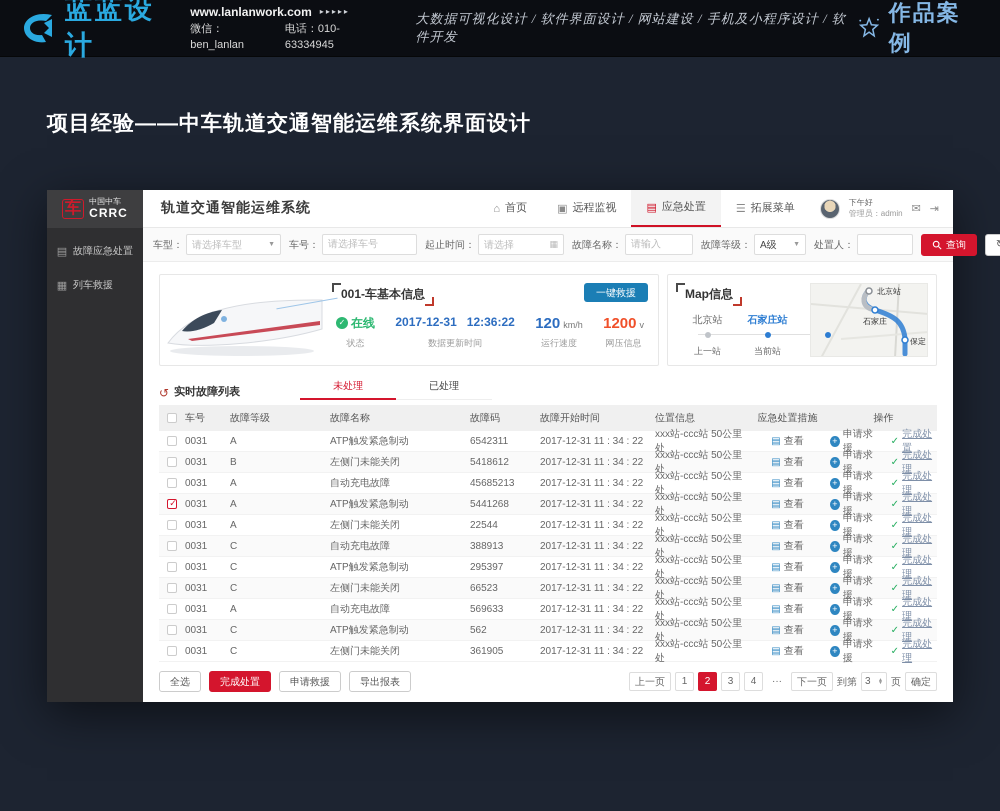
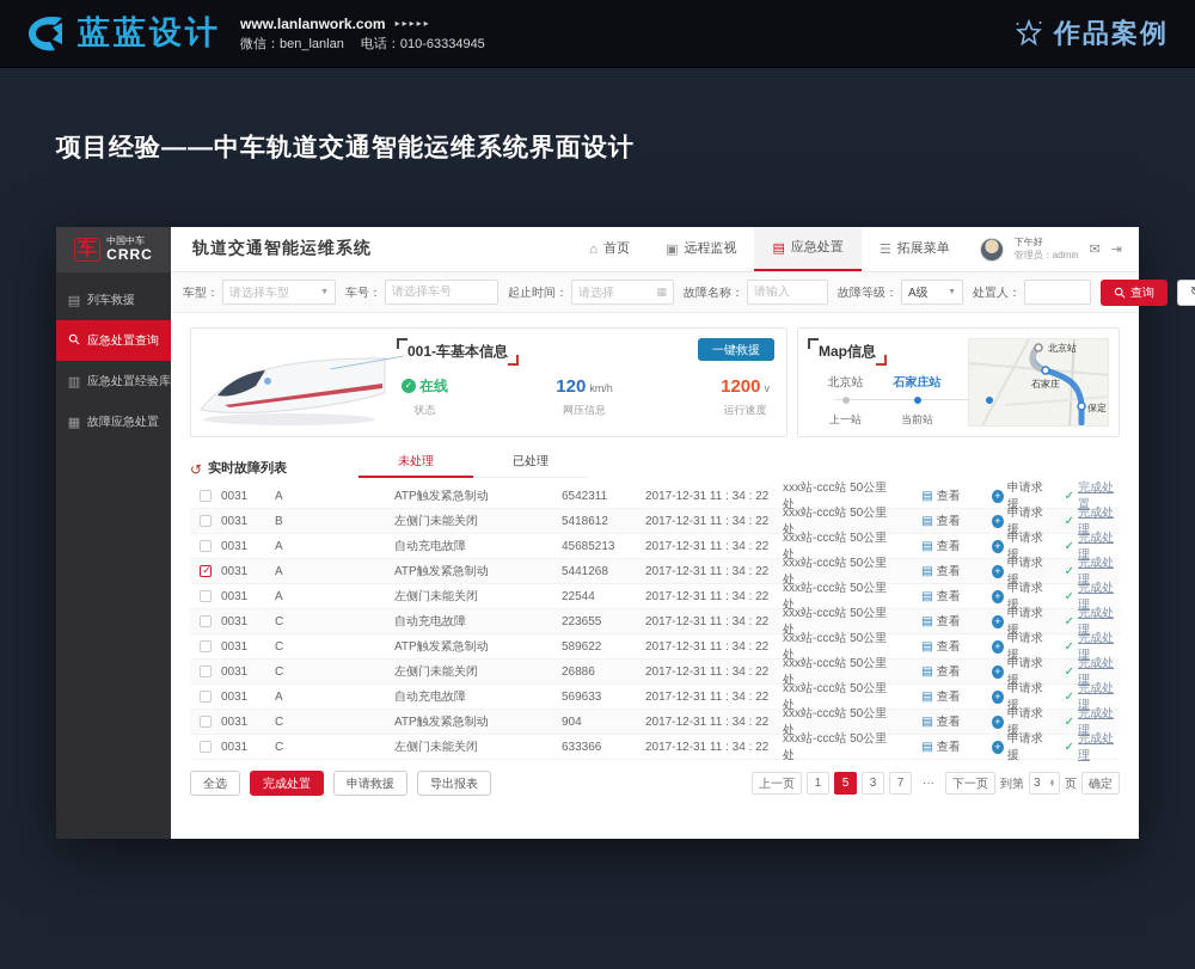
  蓝蓝设计
  www.lanlanwork.com
  ▸▸▸▸▸
  微信：ben_lanlan
  电话：010-63334945
- 大数据可视化设计 / 软件界面设计 / 网站建设 / 手机及小程序设计 / 软件开发
  作品案例
  项目经验——中车轨道交通智能运维系统界面设计
  车
  中国中车
  CRRC
  ▤
- 故障应急处置
+ 列车救援
+ 应急处置查询
+ ▥
+ 应急处置经验库
  ▦
- 列车救援
+ 故障应急处置
  轨道交通智能运维系统
  ⌂
  首页
  ▣
  远程监视
  ▤
  应急处置
  ☰
  拓展菜单
  下午好
  管理员：admin
  ✉
  ⇥
  车型：
  请选择车型
  车号：
  请选择车号
  起止时间：
  请选择
  ▦
  故障名称：
  请输入
  故障等级：
  A级
  处置人：
  查询
  001-车基本信息
  一键救援
  ✓
  在线
  状态
- 2017-12-31
- 12:36:22
- 数据更新时间
  120
  km/h
- 运行速度
+ 网压信息
  1200
  v
- 网压信息
+ 运行速度
  Map信息
  北京站
  上一站
  石家庄站
  当前站
  北京站
  石家庄
  保定
  ↺
  实时故障列表
  未处理
  已处理
- 车号
- 故障等级
- 故障名称
- 故障码
- 故障开始时间
- 位置信息
- 应急处置措施
- 操作
  0031
  A
  ATP触发紧急制动
  6542311
  2017-12-31 11 : 34 : 22
  xxx站-ccc站 50公里处
  ▤
  查看
  +
  申请求援
  ✓
  完成处置
  0031
  B
  左侧门未能关闭
  5418612
  2017-12-31 11 : 34 : 22
  xxx站-ccc站 50公里处
  ▤
  查看
  +
  申请求援
  ✓
  完成处理
  0031
  A
  自动充电故障
  45685213
  2017-12-31 11 : 34 : 22
  xxx站-ccc站 50公里处
  ▤
  查看
  +
  申请求援
  ✓
  完成处理
  0031
  A
  ATP触发紧急制动
  5441268
  2017-12-31 11 : 34 : 22
  xxx站-ccc站 50公里处
  ▤
  查看
  +
  申请求援
  ✓
  完成处理
  0031
  A
  左侧门未能关闭
  22544
  2017-12-31 11 : 34 : 22
  xxx站-ccc站 50公里处
  ▤
  查看
  +
  申请求援
  ✓
  完成处理
  0031
  C
  自动充电故障
- 388913
+ 223655
  2017-12-31 11 : 34 : 22
  xxx站-ccc站 50公里处
  ▤
  查看
  +
  申请求援
  ✓
  完成处理
  0031
  C
  ATP触发紧急制动
- 295397
+ 589622
  2017-12-31 11 : 34 : 22
  xxx站-ccc站 50公里处
  ▤
  查看
  +
  申请求援
  ✓
  完成处理
  0031
  C
  左侧门未能关闭
- 66523
+ 26886
  2017-12-31 11 : 34 : 22
  xxx站-ccc站 50公里处
  ▤
  查看
  +
  申请求援
  ✓
  完成处理
  0031
  A
  自动充电故障
  569633
  2017-12-31 11 : 34 : 22
  xxx站-ccc站 50公里处
  ▤
  查看
  +
  申请求援
  ✓
  完成处理
  0031
  C
  ATP触发紧急制动
- 562
+ 904
  2017-12-31 11 : 34 : 22
  xxx站-ccc站 50公里处
  ▤
  查看
  +
  申请求援
  ✓
  完成处理
  0031
  C
  左侧门未能关闭
- 361905
+ 633366
  2017-12-31 11 : 34 : 22
  xxx站-ccc站 50公里处
  ▤
  查看
  +
  申请求援
  ✓
  完成处理
  全选
  完成处置
  申请救援
  导出报表
  上一页
  1
- 2
+ 5
  3
- 4
+ 7
  ···
  下一页
  到第
  3
  页
  确定
